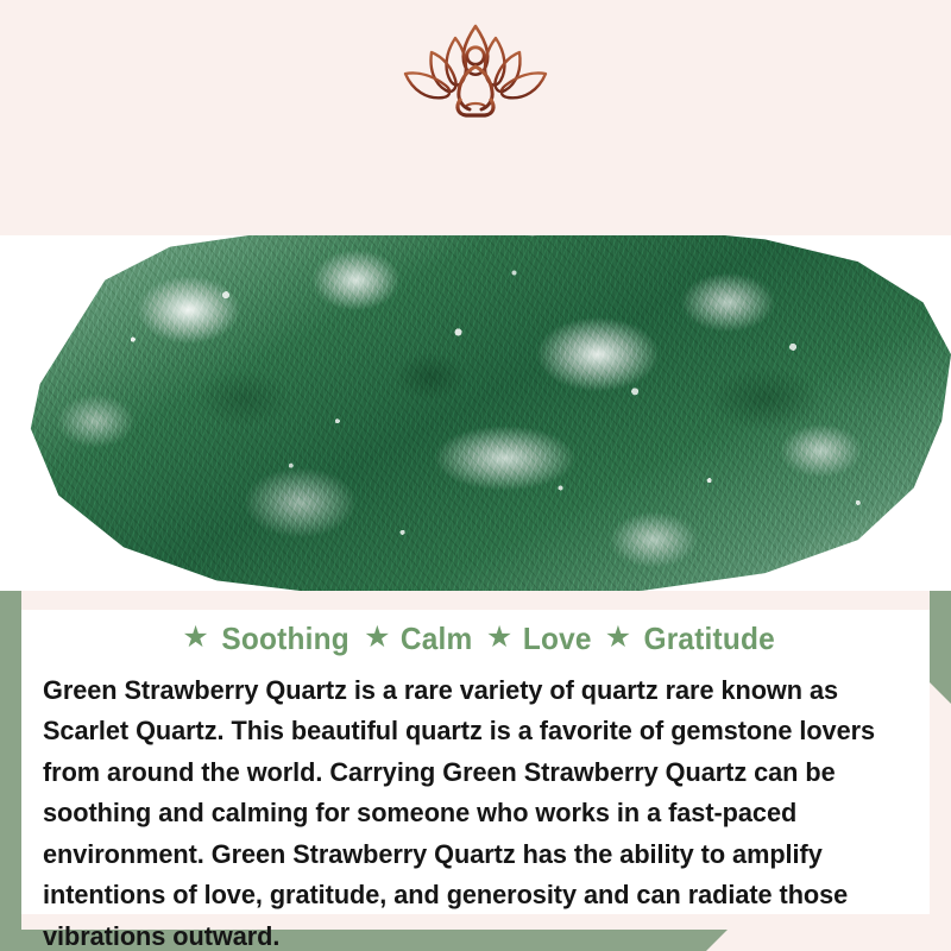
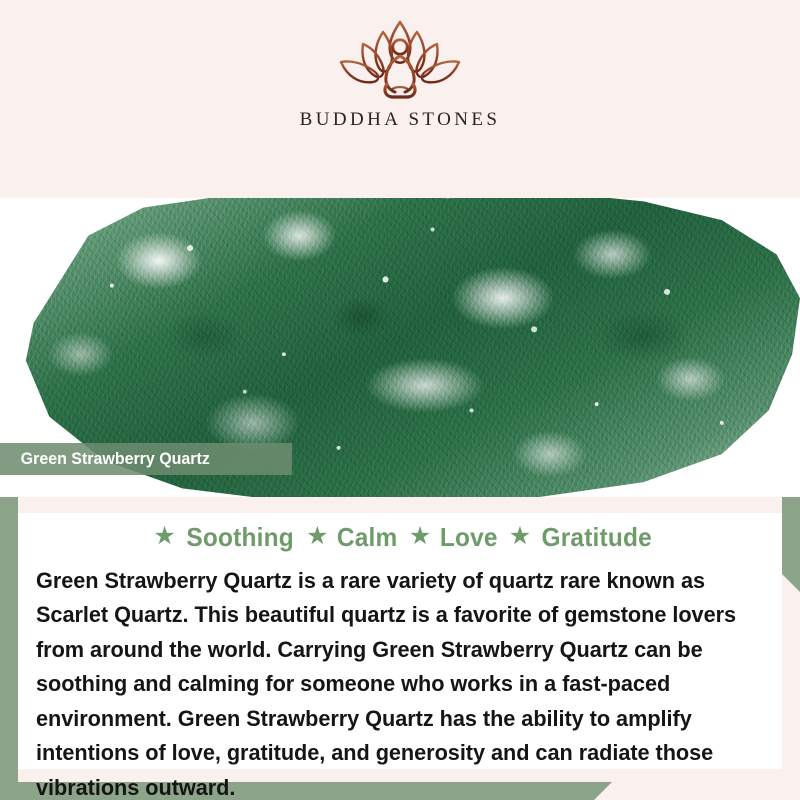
+ BUDDHA STONES
+ Green Strawberry Quartz
  ★
  Soothing
  ★
  Calm
  ★
  Love
  ★
  Gratitude
  Green Strawberry Quartz is a rare variety of quartz rare known as Scarlet Quartz. This beautiful quartz is a favorite of gemstone lovers from around the world. Carrying Green Strawberry Quartz can be soothing and calming for someone who works in a fast-paced environment. Green Strawberry Quartz has the ability to amplify intentions of love, gratitude, and generosity and can radiate those vibrations outward.
